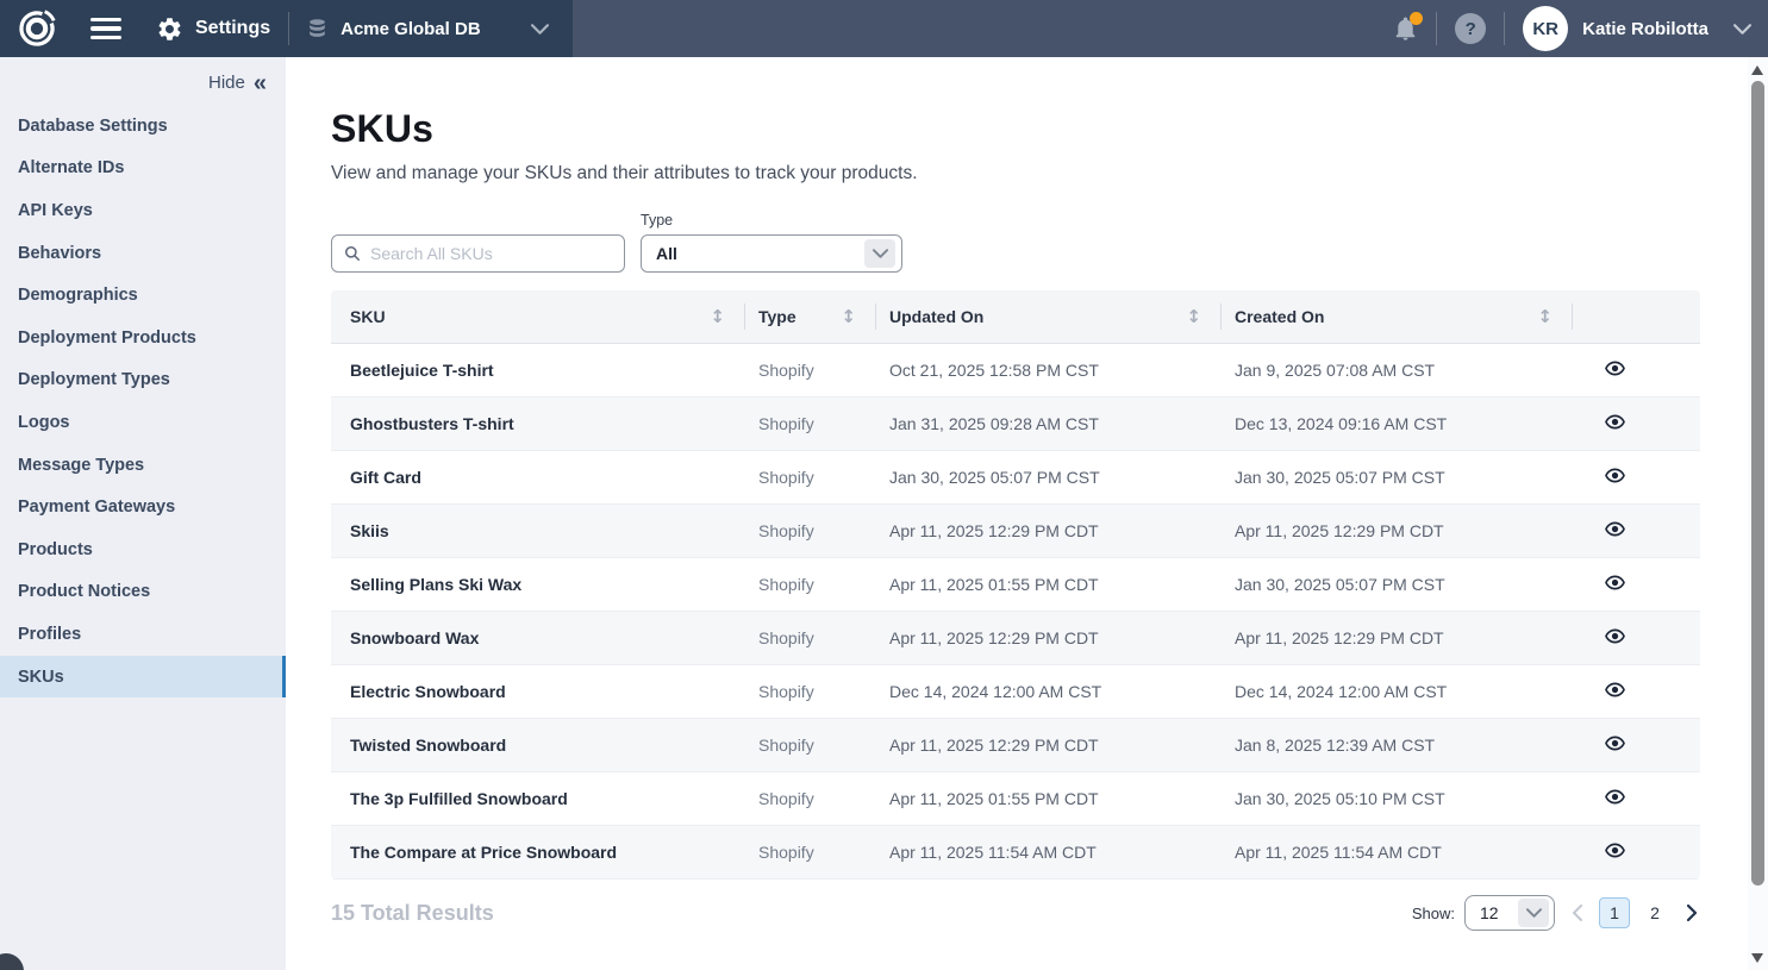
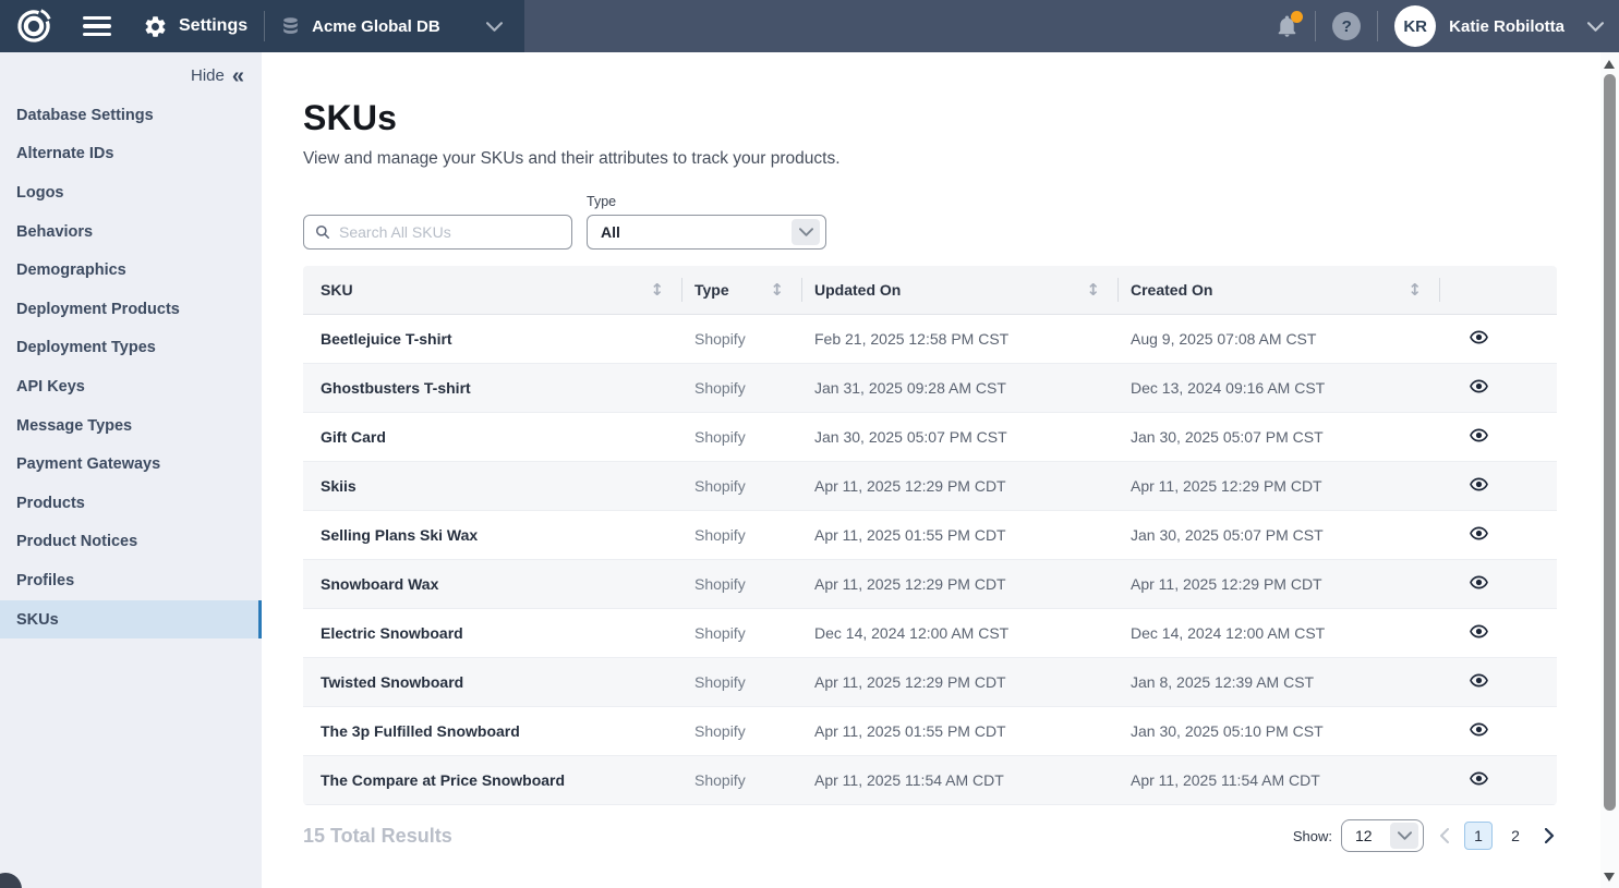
  Settings
  Acme Global DB
  ?
  KR
  Katie Robilotta
  Hide
  «
  Database Settings
  Alternate IDs
- API Keys
+ Logos
  Behaviors
  Demographics
  Deployment Products
  Deployment Types
- Logos
+ API Keys
  Message Types
  Payment Gateways
  Products
  Product Notices
  Profiles
  SKUs
  SKUs
  View and manage your SKUs and their attributes to track your products.
  Search All SKUs
  Type
  All
  SKU
  ↕
  Type
  ↕
  Updated On
  ↕
  Created On
  ↕
  Beetlejuice T-shirt
  Shopify
- Oct 21, 2025 12:58 PM CST
+ Feb 21, 2025 12:58 PM CST
- Jan 9, 2025 07:08 AM CST
+ Aug 9, 2025 07:08 AM CST
  Ghostbusters T-shirt
  Shopify
  Jan 31, 2025 09:28 AM CST
  Dec 13, 2024 09:16 AM CST
  Gift Card
  Shopify
  Jan 30, 2025 05:07 PM CST
  Jan 30, 2025 05:07 PM CST
  Skiis
  Shopify
  Apr 11, 2025 12:29 PM CDT
  Apr 11, 2025 12:29 PM CDT
  Selling Plans Ski Wax
  Shopify
  Apr 11, 2025 01:55 PM CDT
  Jan 30, 2025 05:07 PM CST
  Snowboard Wax
  Shopify
  Apr 11, 2025 12:29 PM CDT
  Apr 11, 2025 12:29 PM CDT
  Electric Snowboard
  Shopify
  Dec 14, 2024 12:00 AM CST
  Dec 14, 2024 12:00 AM CST
  Twisted Snowboard
  Shopify
  Apr 11, 2025 12:29 PM CDT
  Jan 8, 2025 12:39 AM CST
  The 3p Fulfilled Snowboard
  Shopify
  Apr 11, 2025 01:55 PM CDT
  Jan 30, 2025 05:10 PM CST
  The Compare at Price Snowboard
  Shopify
  Apr 11, 2025 11:54 AM CDT
  Apr 11, 2025 11:54 AM CDT
  15 Total Results
  Show:
  12
  1
  2
